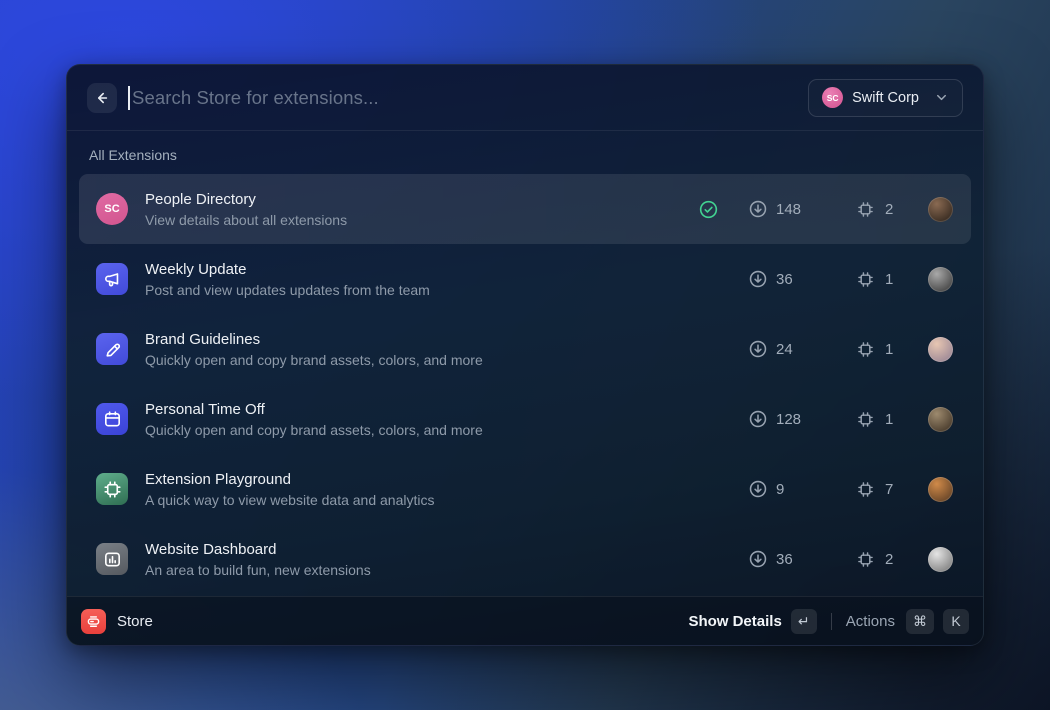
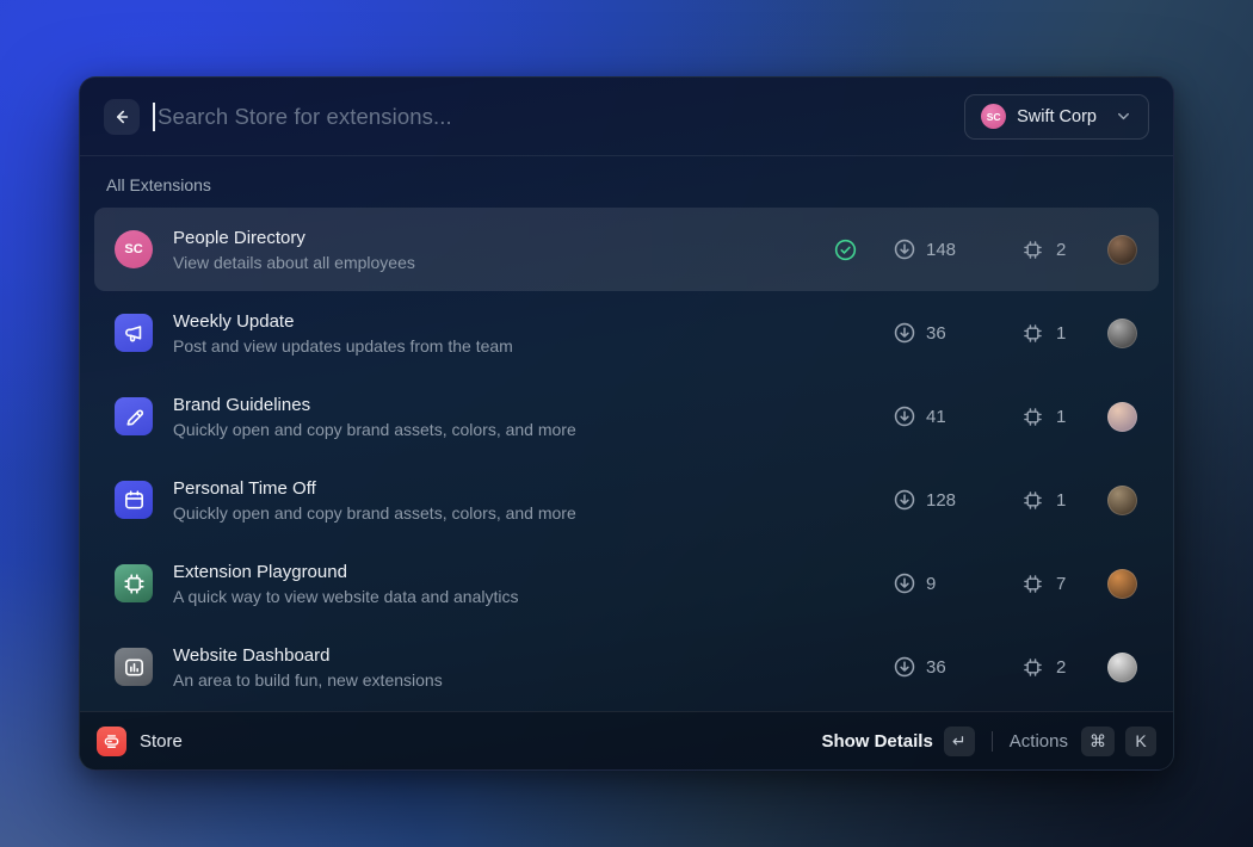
  Search Store for extensions...
  SC
  Swift Corp
  All Extensions
  SC
  People Directory
- View details about all extensions
+ View details about all employees
  148
  2
  Weekly Update
  Post and view updates updates from the team
  36
  1
  Brand Guidelines
  Quickly open and copy brand assets, colors, and more
- 24
+ 41
  1
  Personal Time Off
  Quickly open and copy brand assets, colors, and more
  128
  1
  Extension Playground
  A quick way to view website data and analytics
  9
  7
  Website Dashboard
  An area to build fun, new extensions
  36
  2
  Store
  Show Details
  ↵
  Actions
  ⌘
  K
